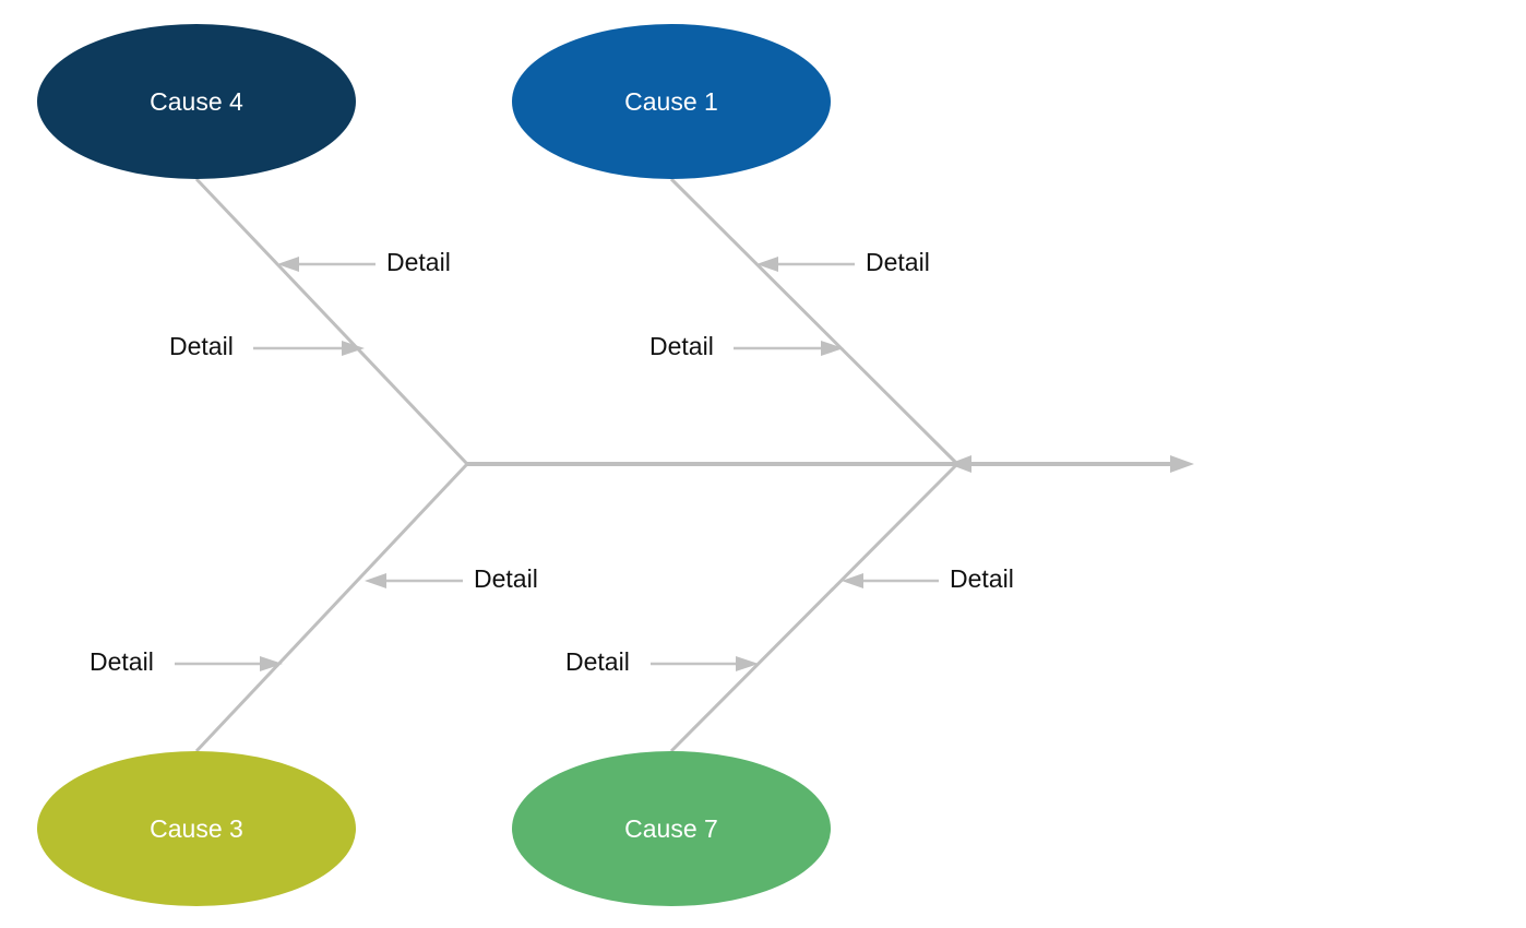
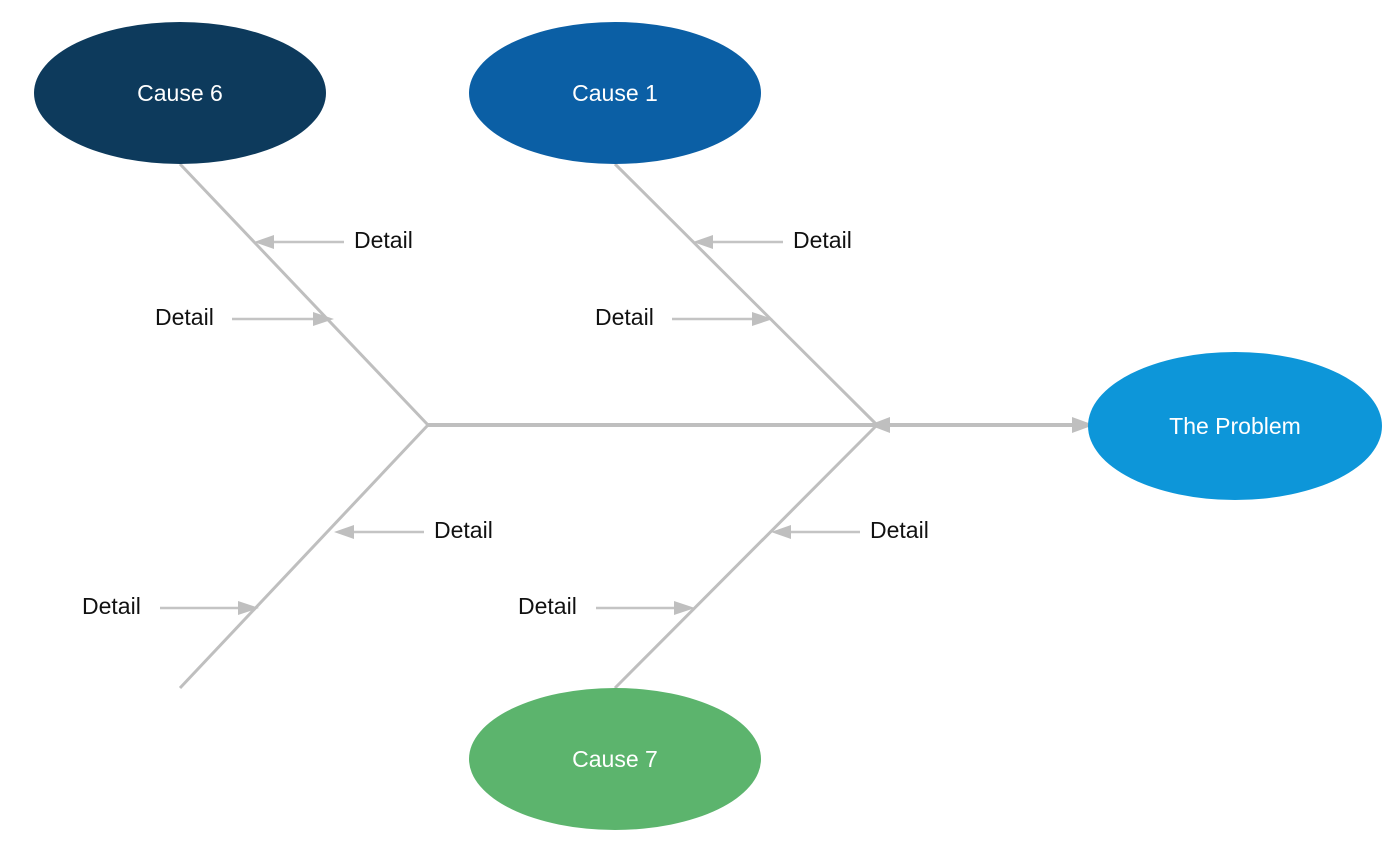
  Detail
  Detail
  Detail
  Detail
  Detail
  Detail
  Detail
  Detail
- Cause 4
+ Cause 6
  Cause 1
- Cause 3
  Cause 7
+ The Problem
